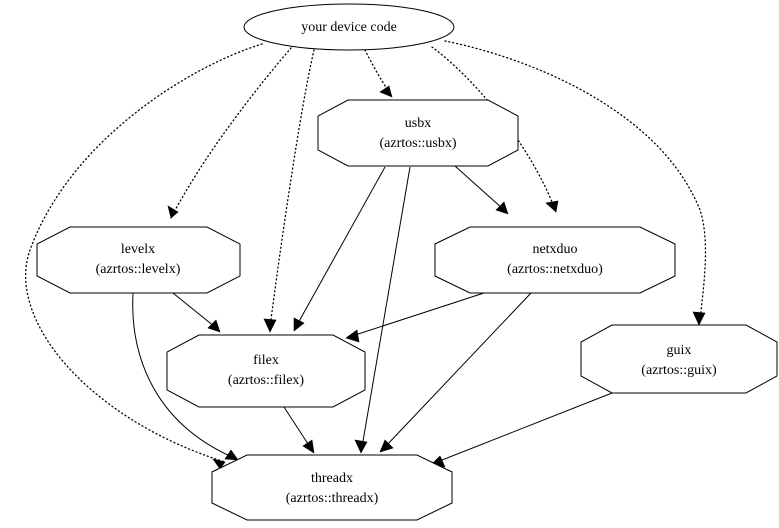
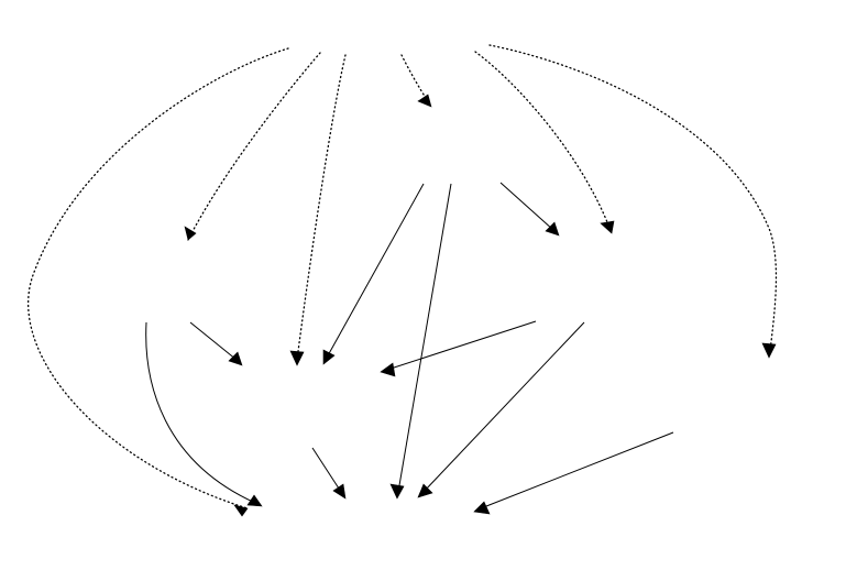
- your device code
- usbx
- (azrtos::usbx)
- levelx
- (azrtos::levelx)
- netxduo
- (azrtos::netxduo)
- filex
- (azrtos::filex)
- guix
- (azrtos::guix)
- threadx
- (azrtos::threadx)
